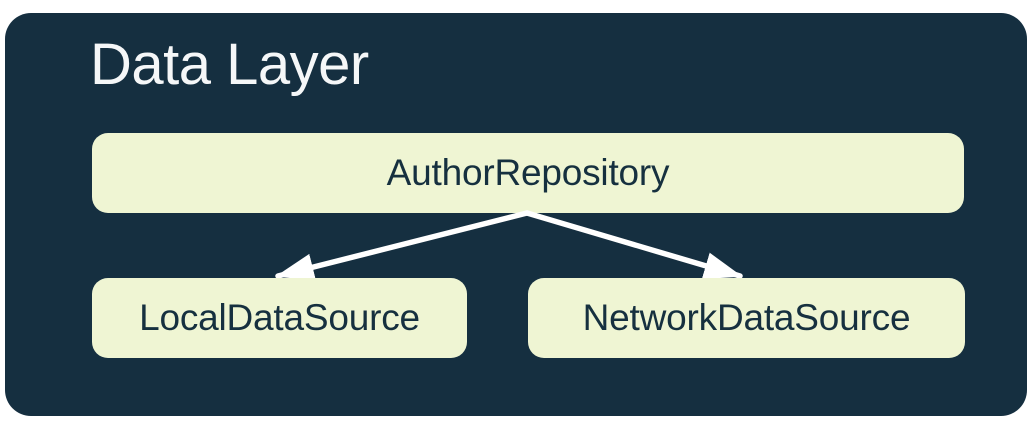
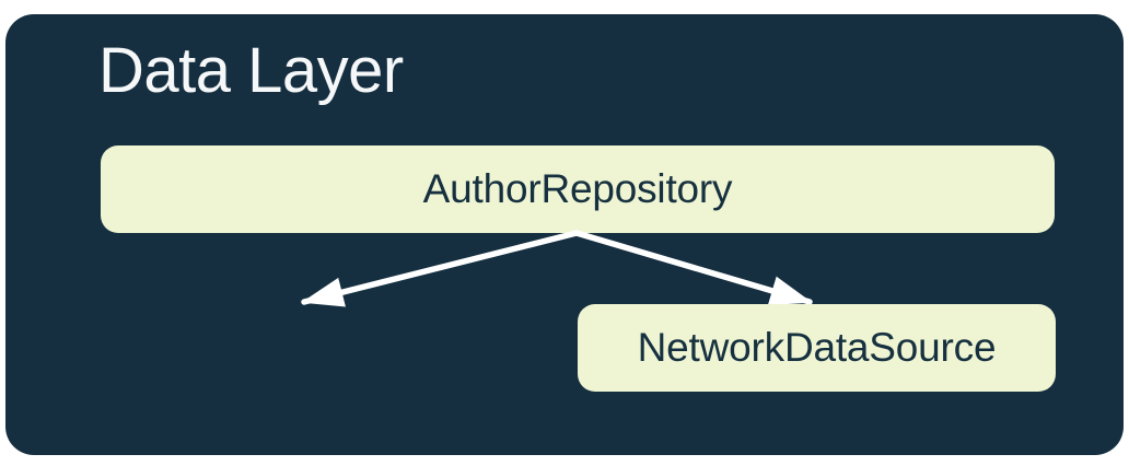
  Data Layer
  AuthorRepository
- LocalDataSource
  NetworkDataSource
